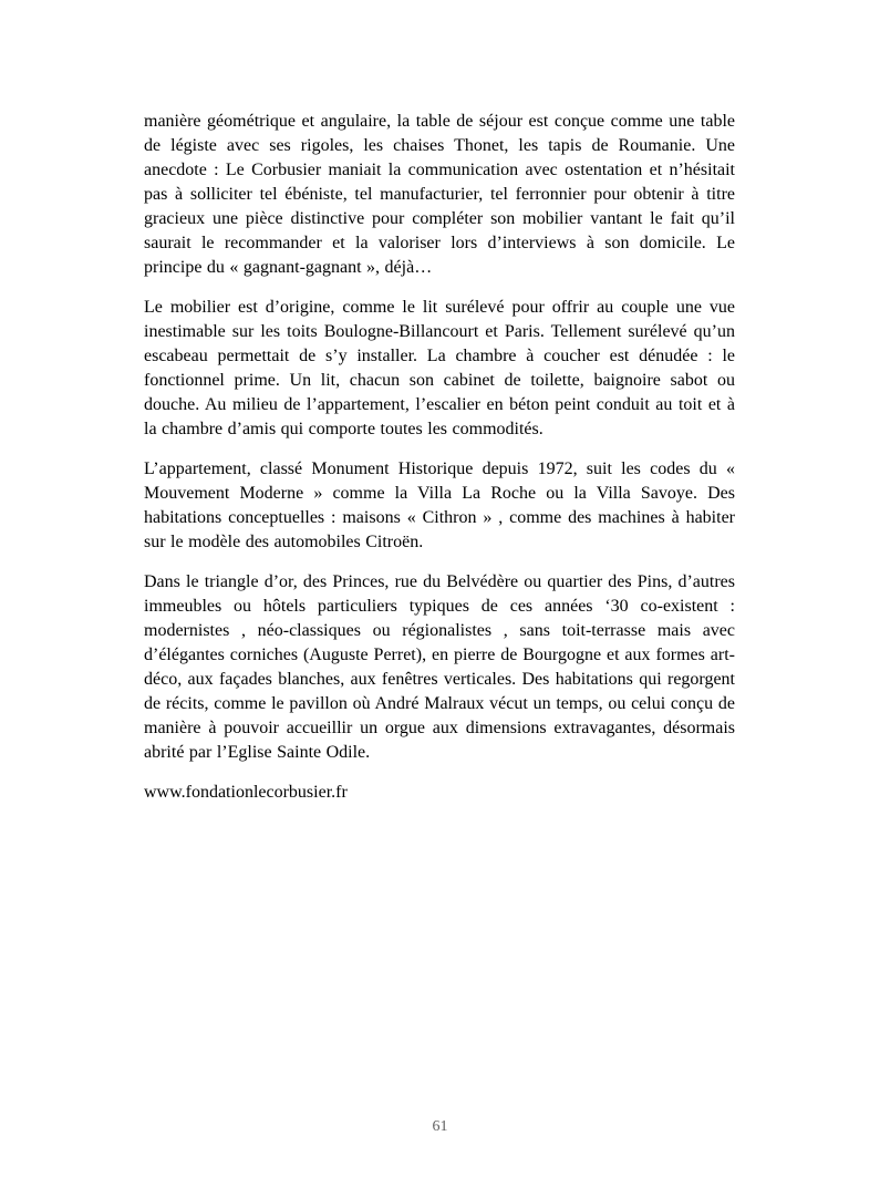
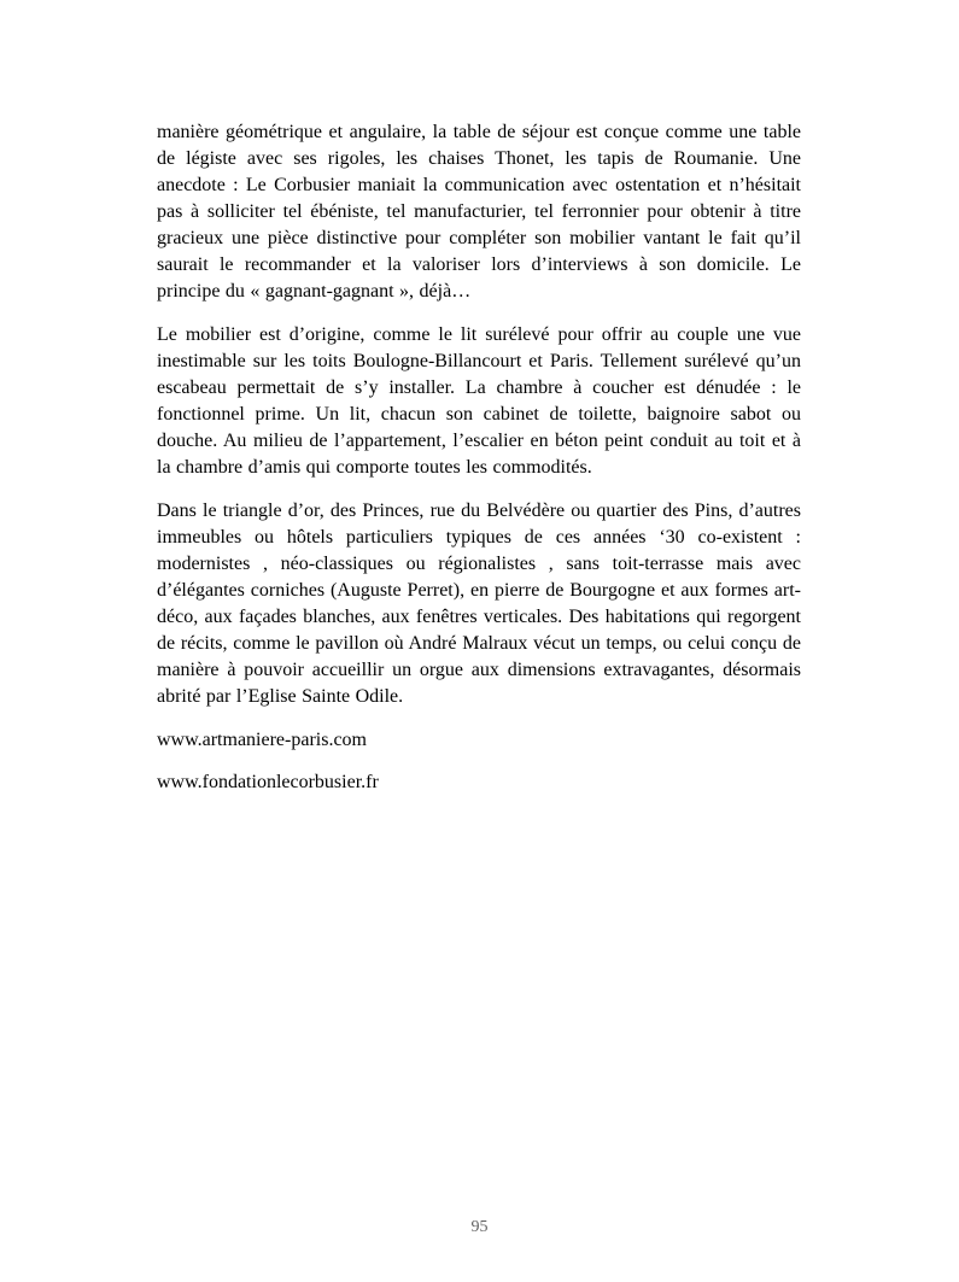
  manière géométrique et angulaire, la table de séjour est conçue comme une table de légiste avec ses rigoles, les chaises Thonet, les tapis de Roumanie. Une anecdote : Le Corbusier maniait la communication avec ostentation et n’hésitait pas à solliciter tel ébéniste, tel manufacturier, tel ferronnier pour obtenir à titre gracieux une pièce distinctive pour compléter son mobilier vantant le fait qu’il saurait le recommander et la valoriser lors d’interviews à son domicile. Le principe du « gagnant-gagnant », déjà…
  Le mobilier est d’origine, comme le lit surélevé pour offrir au couple une vue inestimable sur les toits Boulogne-Billancourt et Paris. Tellement surélevé qu’un escabeau permettait de s’y installer. La chambre à coucher est dénudée : le fonctionnel prime. Un lit, chacun son cabinet de toilette, baignoire sabot ou douche. Au milieu de l’appartement, l’escalier en béton peint conduit au toit et à la chambre d’amis qui comporte toutes les commodités.
- L’appartement, classé Monument Historique depuis 1972, suit les codes du « Mouvement Moderne » comme la Villa La Roche ou la Villa Savoye. Des habitations conceptuelles : maisons « Cithron » , comme des machines à habiter sur le modèle des automobiles Citroën.
  Dans le triangle d’or, des Princes, rue du Belvédère ou quartier des Pins, d’autres immeubles ou hôtels particuliers typiques de ces années ‘30 co-existent : modernistes , néo-classiques ou régionalistes , sans toit-terrasse mais avec d’élégantes corniches (Auguste Perret), en pierre de Bourgogne et aux formes art-déco, aux façades blanches, aux fenêtres verticales. Des habitations qui regorgent de récits, comme le pavillon où André Malraux vécut un temps, ou celui conçu de manière à pouvoir accueillir un orgue aux dimensions extravagantes, désormais abrité par l’Eglise Sainte Odile.
+ www.artmaniere-paris.com
  www.fondationlecorbusier.fr
- 61
+ 95
